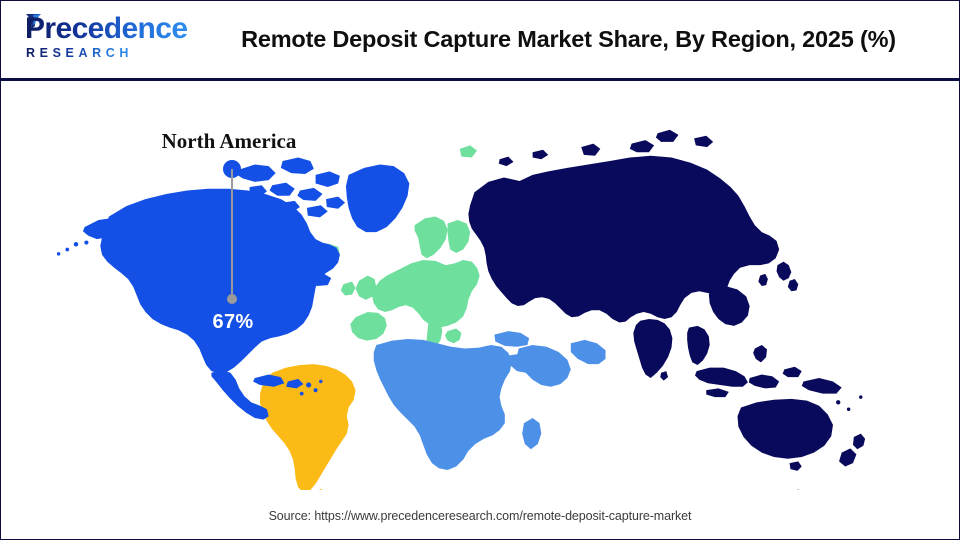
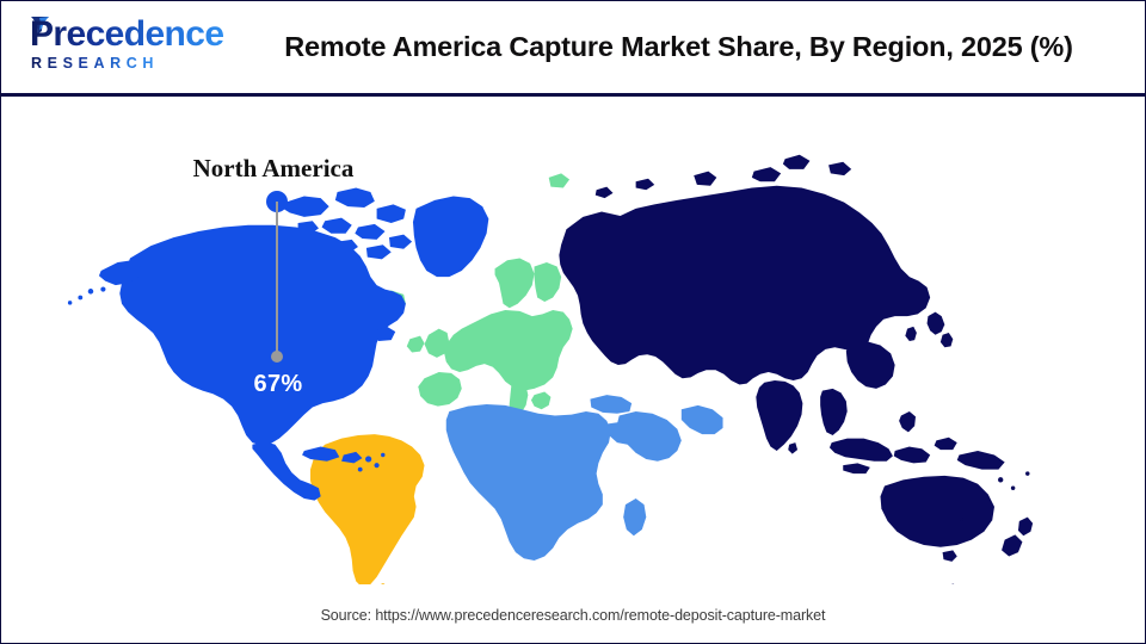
  Precedence
  RESEARCH
- Remote Deposit Capture Market Share, By Region, 2025 (%)
+ Remote America Capture Market Share, By Region, 2025 (%)
  North America
  67%
  Source: https://www.precedenceresearch.com/remote-deposit-capture-market
